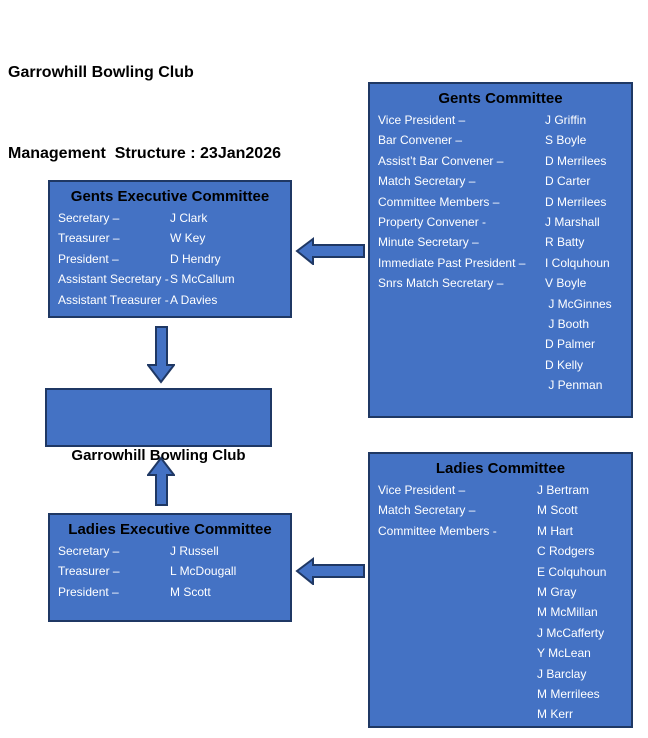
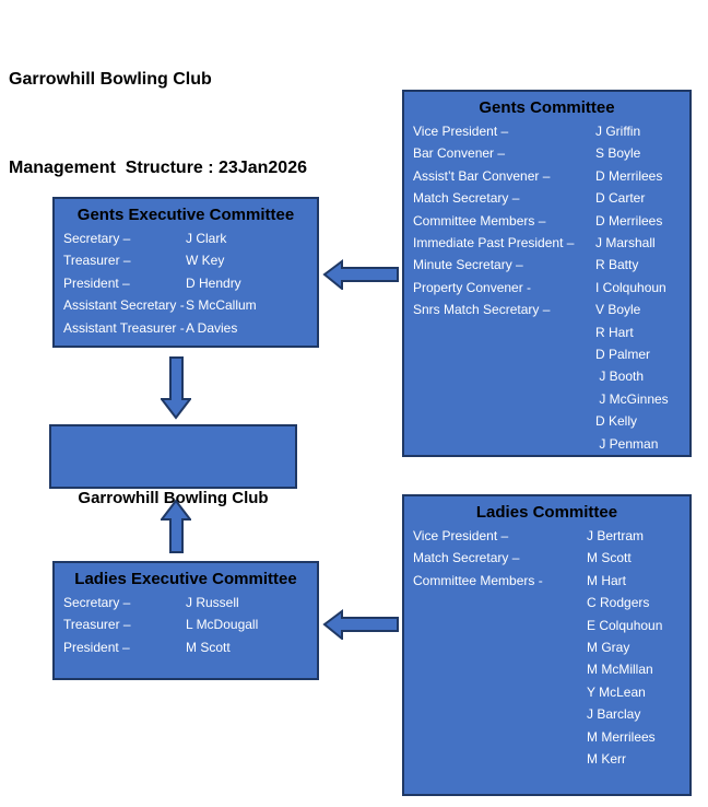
  Garrowhill Bowling Club
  Management Structure : 23Jan2026
  Gents Committee
  Vice President –
  J Griffin
  Bar Convener –
  S Boyle
  Assist’t Bar Convener –
  D Merrilees
  Match Secretary –
  D Carter
  Committee Members –
  D Merrilees
- Property Convener -
+ Immediate Past President –
  J Marshall
  Minute Secretary –
  R Batty
- Immediate Past President –
+ Property Convener -
  I Colquhoun
  Snrs Match Secretary –
  V Boyle
+ R Hart
- J McGinnes
+ D Palmer
  J Booth
- D Palmer
+ J McGinnes
  D Kelly
  J Penman
  Gents Executive Committee
  Secretary –
  J Clark
  Treasurer –
  W Key
  President –
  D Hendry
  Assistant Secretary -
  S McCallum
  Assistant Treasurer -
  A Davies
  Garrowhill Bowling Club
  Ladies Executive Committee
  Secretary –
  J Russell
  Treasurer –
  L McDougall
  President –
  M Scott
  Ladies Committee
  Vice President –
  J Bertram
  Match Secretary –
  M Scott
  Committee Members -
  M Hart
  C Rodgers
  E Colquhoun
  M Gray
  M McMillan
- J McCafferty
  Y McLean
  J Barclay
  M Merrilees
  M Kerr
